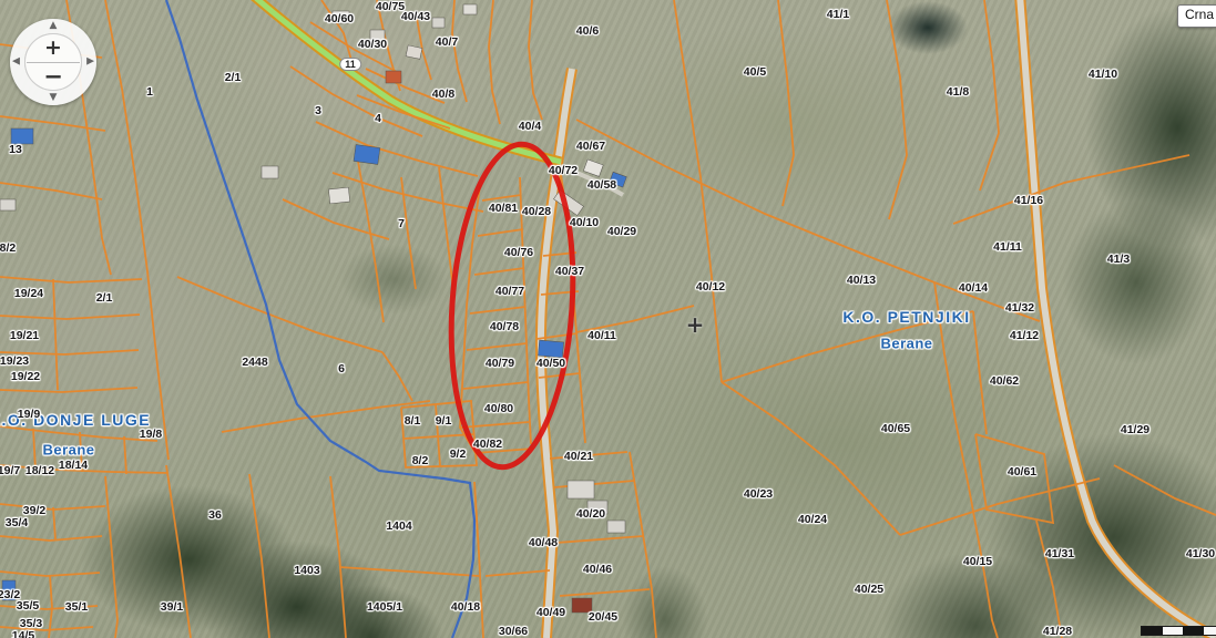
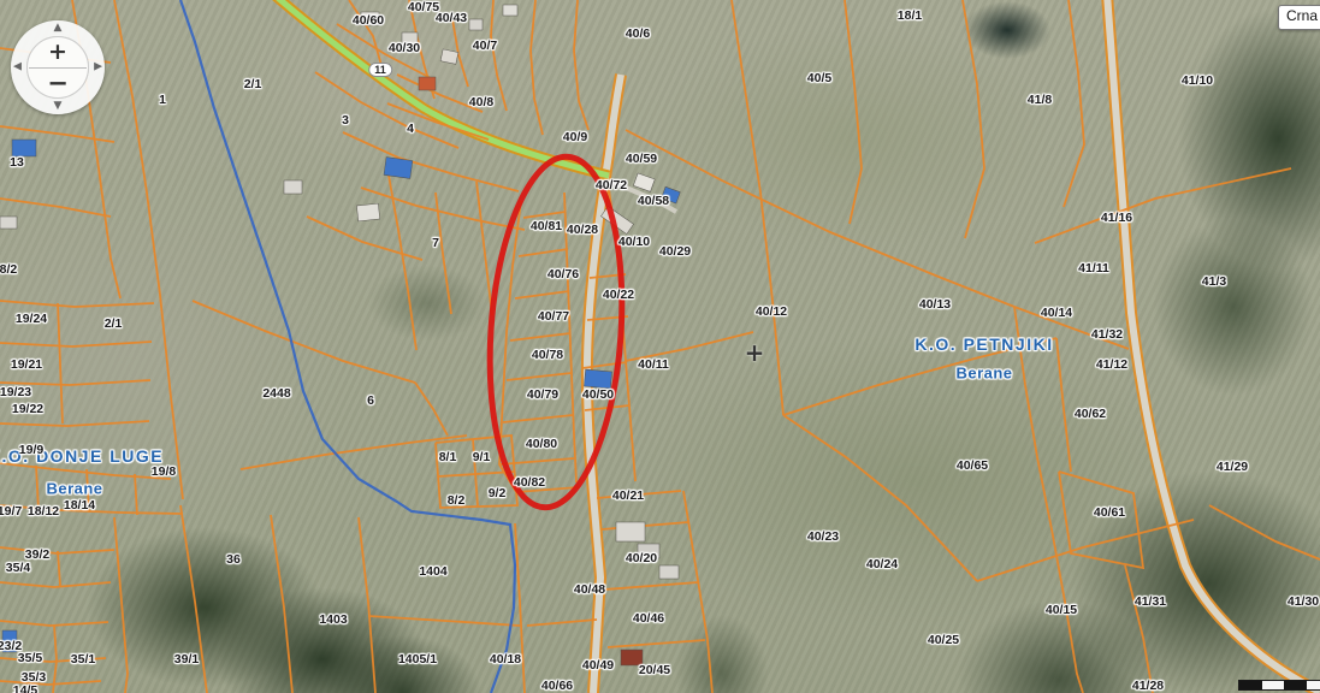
  .O. DONJE LUGE
  Berane
  K.O. PETNJIKI
  Berane
  40/75
  40/60
  40/43
  40/30
  40/7
  11
  2/1
  1
  3
  4
  40/8
- 40/4
+ 40/9
  13
  8/2
  19/24
  2/1
  19/21
  19/23
  19/22
  2448
  6
  7
  19/9
  19/8
  18/14
  19/7
  18/12
  39/2
  35/4
  36
  23/2
  35/5
  35/1
  35/3
  14/5
  39/1
  1404
  1403
  1405/1
  40/18
- 30/66
+ 40/66
  40/49
  20/45
  40/46
  40/48
  40/20
  40/21
  8/1
  9/1
  8/2
  9/2
  40/82
  40/80
  40/79
  40/50
  40/78
  40/77
  40/76
  40/11
- 40/37
+ 40/22
  40/81
  40/28
  40/10
  40/29
  40/72
- 40/67
+ 40/59
  40/58
  40/6
  40/5
- 41/1
+ 18/1
  41/8
  41/10
  40/12
  40/13
  40/14
  41/16
  41/11
  41/3
  41/32
  41/12
  40/62
  40/65
  40/23
  40/24
  40/25
  40/15
  40/61
  41/31
  41/29
  41/30
  41/28
  +
  ▲
  ◀
  ▶
  ▼
  +
  −
  Crna
